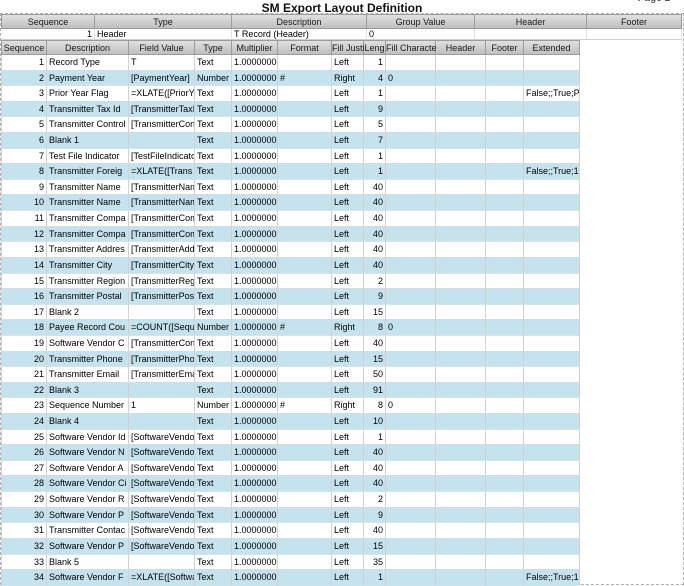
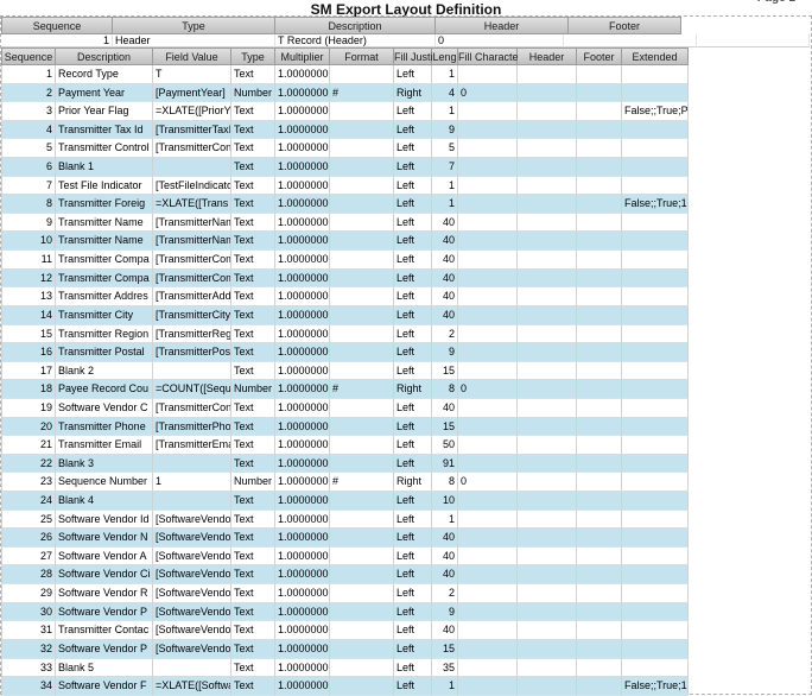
  SM Export Layout Definition
  Sequence
  Type
  Description
- Group Value
  Header
  Footer
  1
  Header
  T Record (Header)
  0
  Sequence
  Description
  Field Value
  Type
  Multiplier
  Format
  Fill Just
  Leng
  Fill Characte
  Header
  Footer
  Extended
  1
  Record Type
  T
  Text
  1.0000000
  Left
  1
  2
  Payment Year
  [PaymentYear]
  Number
  1.0000000
  #
  Right
  4
  0
  3
  Prior Year Flag
  =XLATE([PriorY
  Text
  1.0000000
  Left
  1
  False;;True;P
  4
  Transmitter Tax Id
  [TransmitterTaxI
  Text
  1.0000000
  Left
  9
  5
  Transmitter Control
  [TransmitterCon
  Text
  1.0000000
  Left
  5
  6
  Blank 1
  Text
  1.0000000
  Left
  7
  7
  Test File Indicator
  [TestFileIndicato
  Text
  1.0000000
  Left
  1
  8
  Transmitter Foreig
  =XLATE([Trans
  Text
  1.0000000
  Left
  1
  False;;True;1
  9
  Transmitter Name
  [TransmitterNam
  Text
  1.0000000
  Left
  40
  10
  Transmitter Name
  [TransmitterNam
  Text
  1.0000000
  Left
  40
  11
  Transmitter Compa
  [TransmitterCom
  Text
  1.0000000
  Left
  40
  12
  Transmitter Compa
  [TransmitterCom
  Text
  1.0000000
  Left
  40
  13
  Transmitter Addres
  [TransmitterAdd
  Text
  1.0000000
  Left
  40
  14
  Transmitter City
  [TransmitterCity
  Text
  1.0000000
  Left
  40
  15
  Transmitter Region
  [TransmitterReg
  Text
  1.0000000
  Left
  2
  16
  Transmitter Postal
  [TransmitterPos
  Text
  1.0000000
  Left
  9
  17
  Blank 2
  Text
  1.0000000
  Left
  15
  18
  Payee Record Cou
  =COUNT([Sequ
  Number
  1.0000000
  #
  Right
  8
  0
  19
  Software Vendor C
  [TransmitterCon
  Text
  1.0000000
  Left
  40
  20
  Transmitter Phone
  [TransmitterPho
  Text
  1.0000000
  Left
  15
  21
  Transmitter Email
  [TransmitterEm
  Text
  1.0000000
  Left
  50
  22
  Blank 3
  Text
  1.0000000
  Left
  91
  23
  Sequence Number
  1
  Number
  1.0000000
  #
  Right
  8
  0
  24
  Blank 4
  Text
  1.0000000
  Left
  10
  25
  Software Vendor Id
  [SoftwareVendo
  Text
  1.0000000
  Left
  1
  26
  Software Vendor N
  [SoftwareVendo
  Text
  1.0000000
  Left
  40
  27
  Software Vendor A
  [SoftwareVendo
  Text
  1.0000000
  Left
  40
  28
  Software Vendor Ci
  [SoftwareVendo
  Text
  1.0000000
  Left
  40
  29
  Software Vendor R
  [SoftwareVendo
  Text
  1.0000000
  Left
  2
  30
  Software Vendor P
  [SoftwareVendo
  Text
  1.0000000
  Left
  9
  31
  Transmitter Contac
  [SoftwareVendo
  Text
  1.0000000
  Left
  40
  32
  Software Vendor P
  [SoftwareVendo
  Text
  1.0000000
  Left
  15
  33
  Blank 5
  Text
  1.0000000
  Left
  35
  34
  Software Vendor F
  =XLATE([Softw
  Text
  1.0000000
  Left
  1
  False;;True;1
